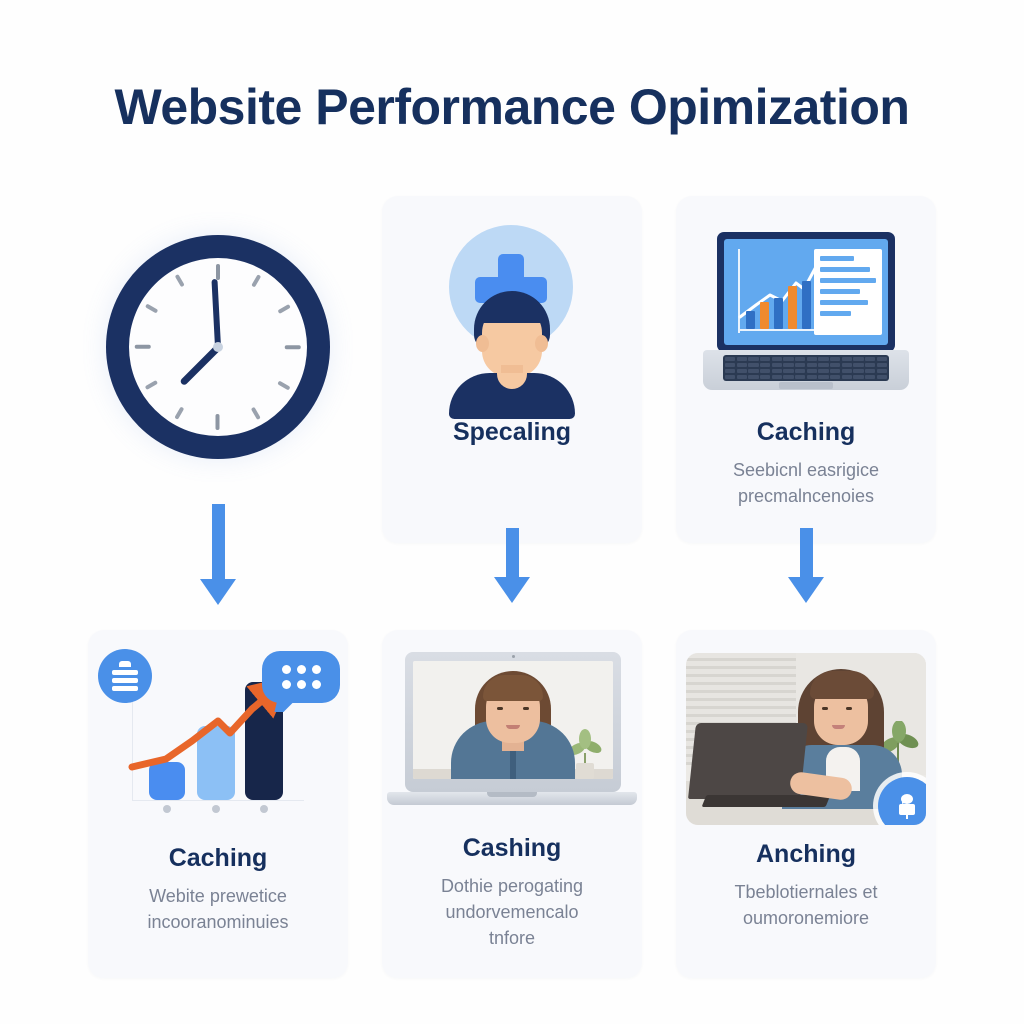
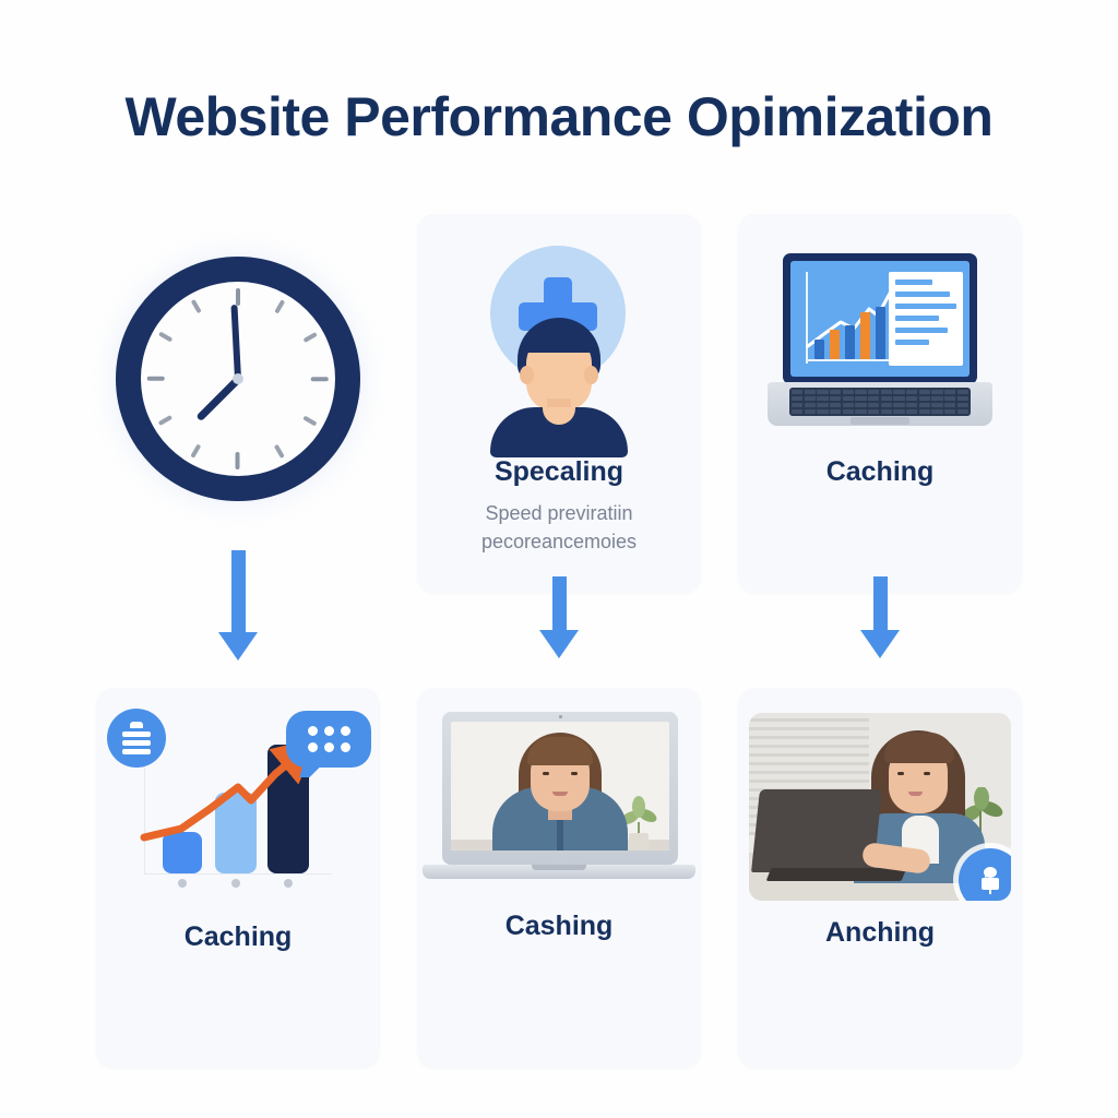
  Website Performance Opimization
  Specaling
+ Speed previratiin
+ pecoreancemoies
  Caching
- Seebicnl easrigice
- precmalncenoies
  Caching
- Webite prewetice
- incooranominuies
  Cashing
- Dothie perogating
- undorvemencalo
- tnfore
  Anching
- Tbeblotiernales et
- oumoronemiore
